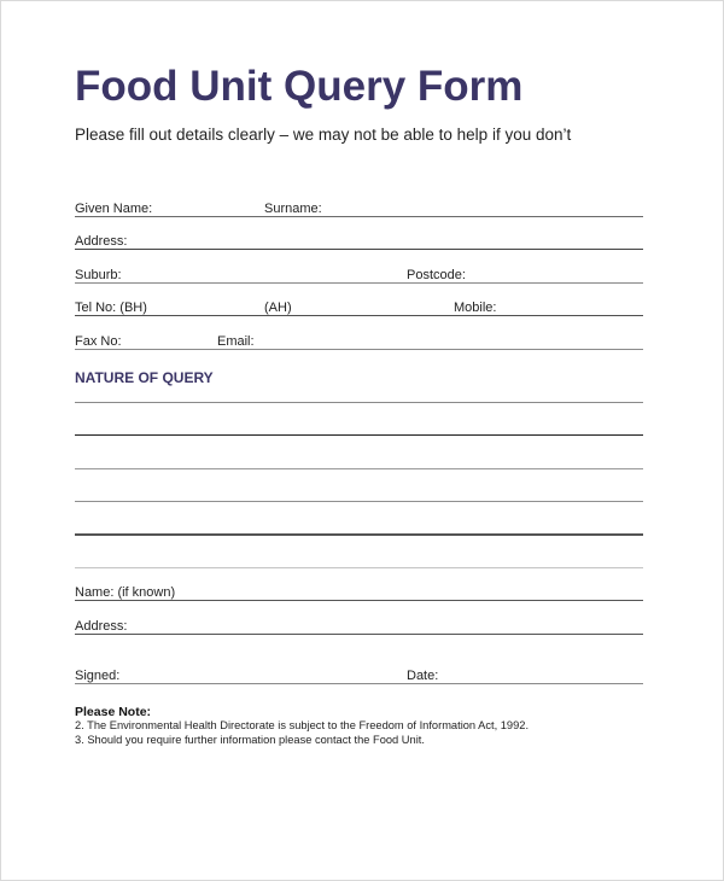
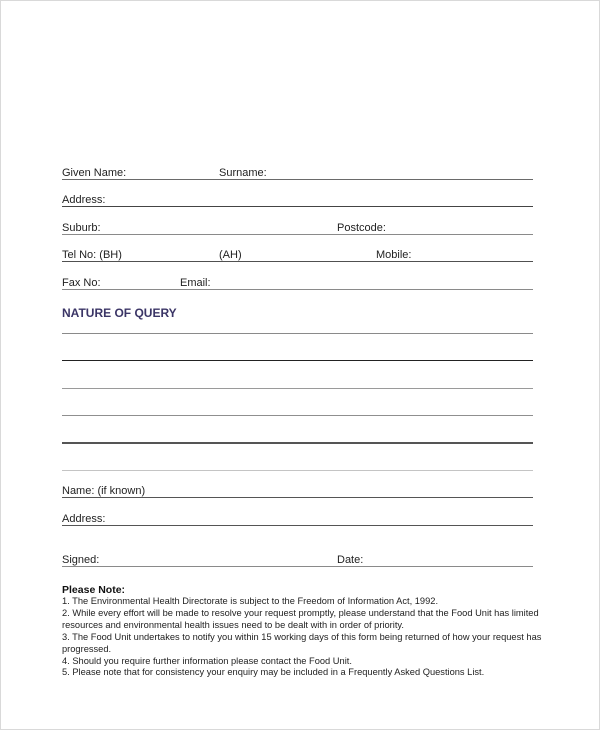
- Food Unit Query Form
- Please fill out details clearly – we may not be able to help if you don’t
  Given Name:
  Surname:
  Address:
  Suburb:
  Postcode:
  Tel No: (BH)
  (AH)
  Mobile:
  Fax No:
  Email:
  NATURE OF QUERY
  Name: (if known)
  Address:
  Signed:
  Date:
  Please Note:
- 2. The Environmental Health Directorate is subject to the Freedom of Information Act, 1992.
+ 1. The Environmental Health Directorate is subject to the Freedom of Information Act, 1992.
+ 2. While every effort will be made to resolve your request promptly, please understand that the Food Unit has limited resources and environmental health issues need to be dealt with in order of priority.
+ 3. The Food Unit undertakes to notify you within 15 working days of this form being returned of how your request has progressed.
- 3. Should you require further information please contact the Food Unit.
+ 4. Should you require further information please contact the Food Unit.
+ 5. Please note that for consistency your enquiry may be included in a Frequently Asked Questions List.
